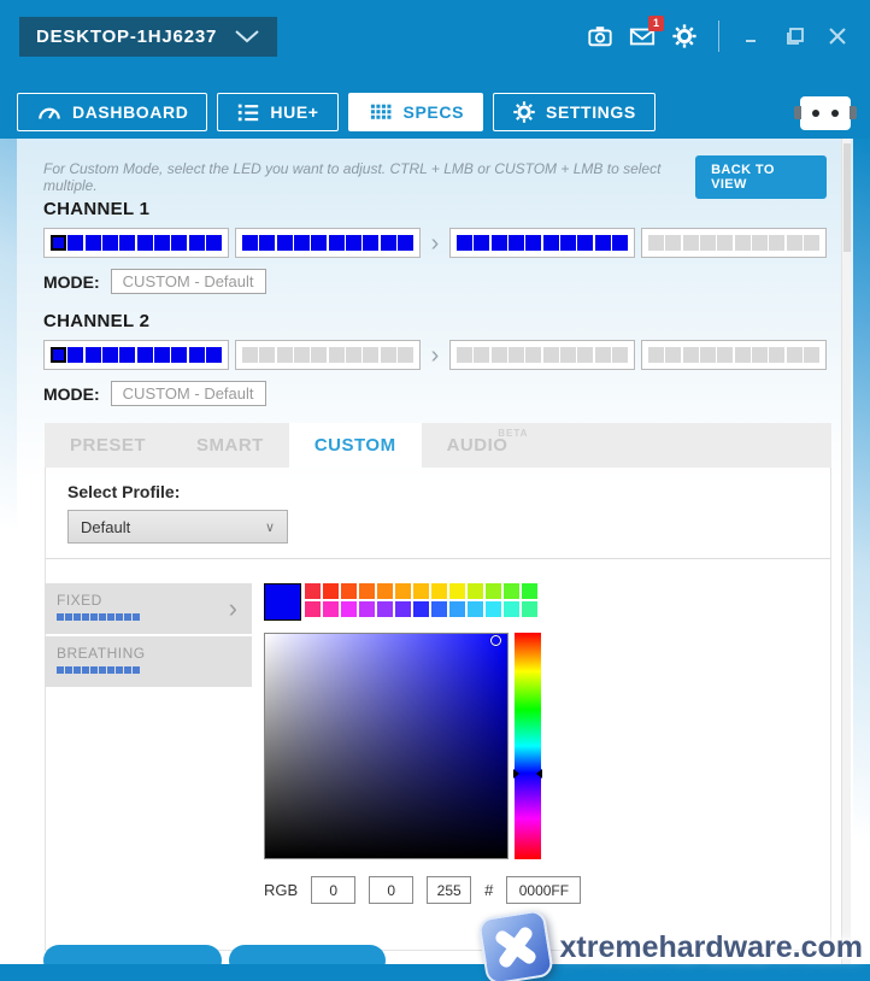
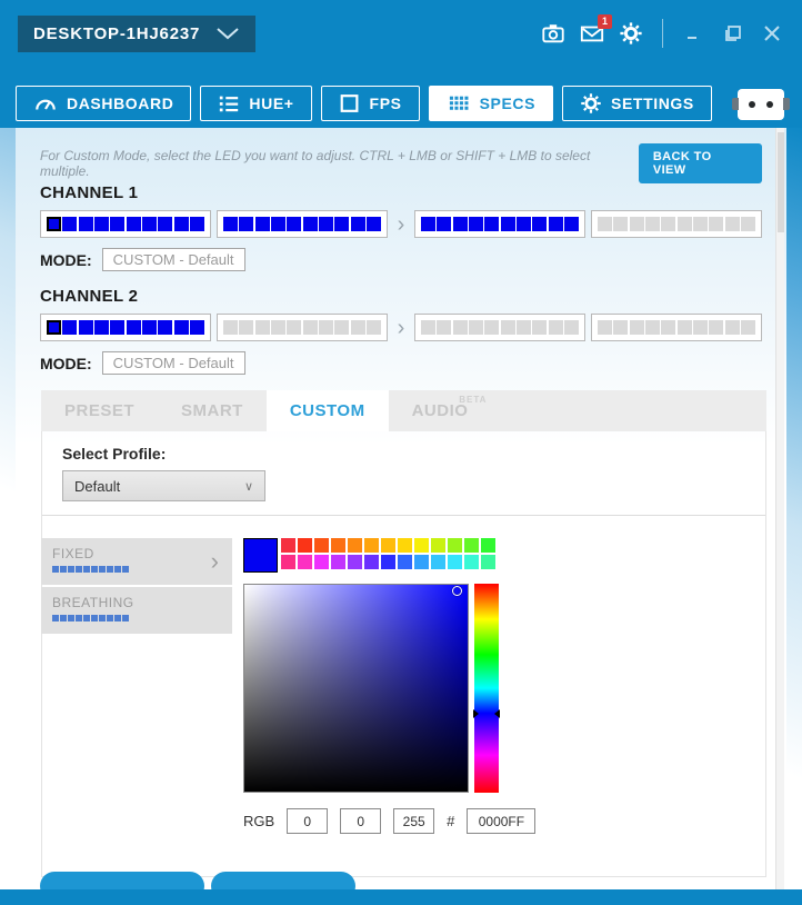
  DESKTOP-1HJ6237
  1
  DASHBOARD
  HUE+
+ FPS
  SPECS
  SETTINGS
- For Custom Mode, select the LED you want to adjust. CTRL + LMB or CUSTOM + LMB to select multiple.
+ For Custom Mode, select the LED you want to adjust. CTRL + LMB or SHIFT + LMB to select multiple.
  BACK TO VIEW
  CHANNEL 1
  ›
  MODE:
  CUSTOM - Default
  CHANNEL 2
  ›
  MODE:
  CUSTOM - Default
  PRESET
  SMART
  CUSTOM
  AUDIO
  BETA
  Select Profile:
  Default
  ∨
  FIXED
  ›
  BREATHING
  RGB
  0
  0
  255
  #
  0000FF
- xtremehardware.com
